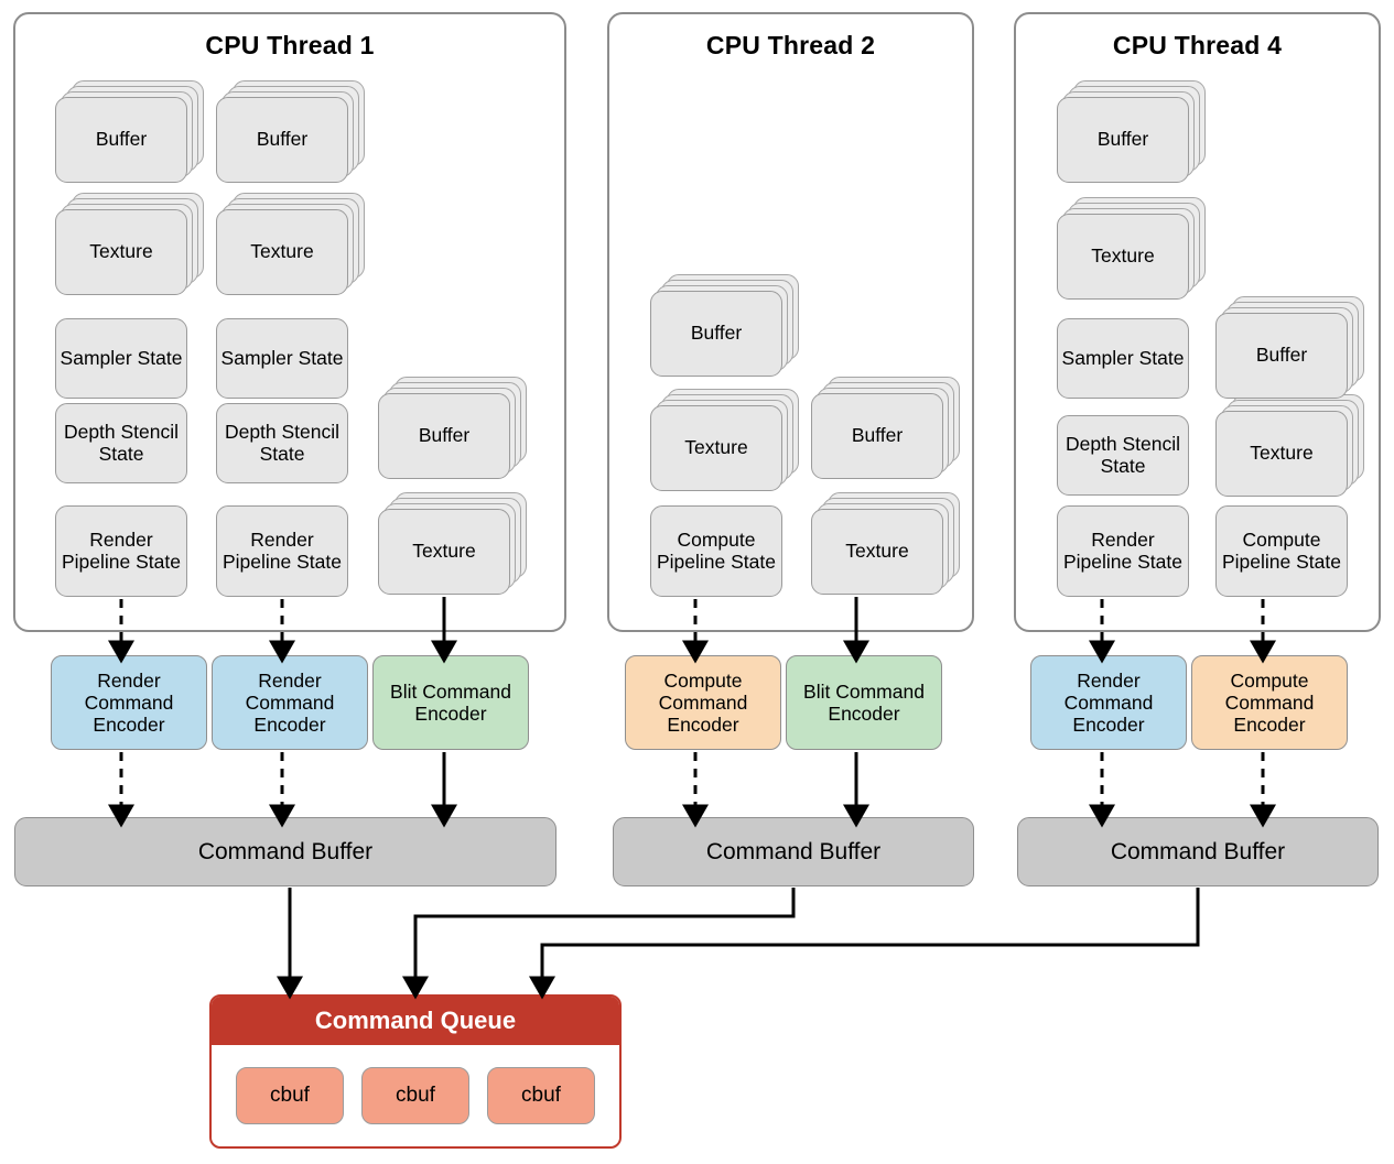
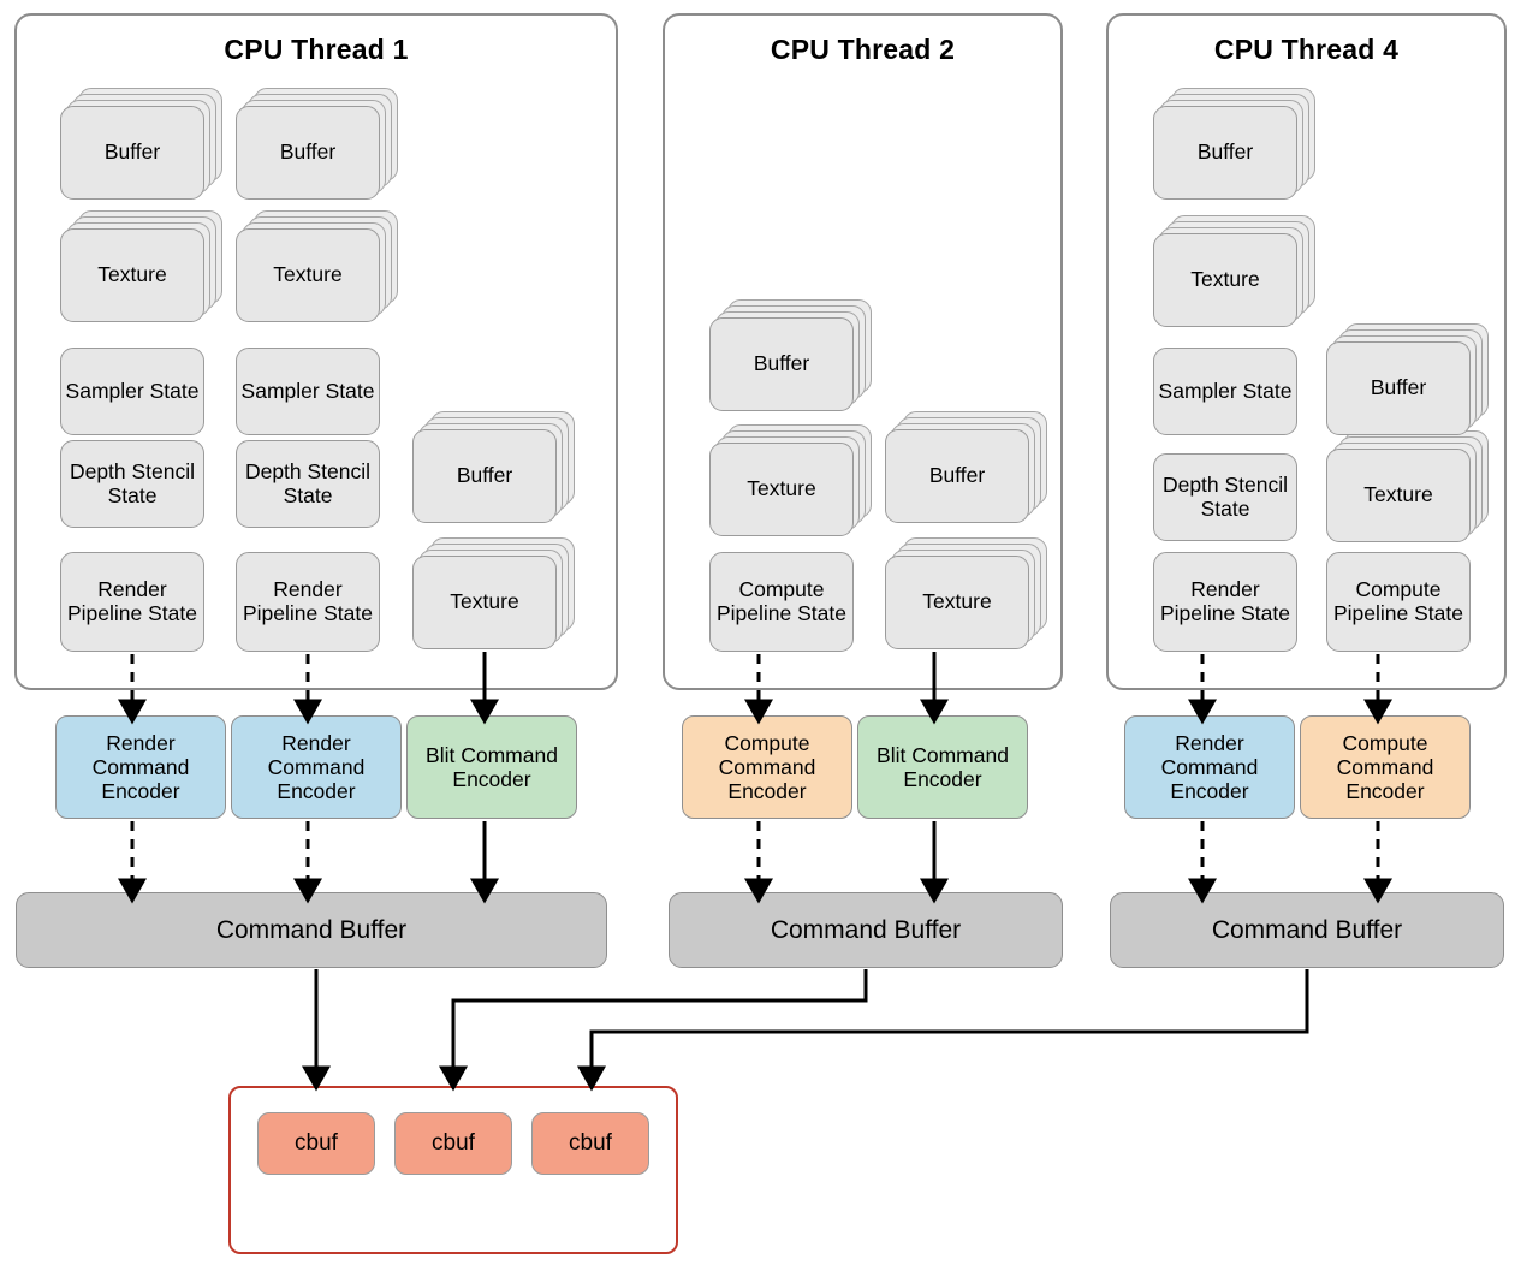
  CPU Thread 1
  Buffer
  Texture
  Sampler State
  Depth Stencil State
  Render Pipeline State
  Buffer
  Texture
  Sampler State
  Depth Stencil State
  Render Pipeline State
  Buffer
  Texture
  Render Command Encoder
  Render Command Encoder
  Blit Command Encoder
  Command Buffer
  CPU Thread 2
  Buffer
  Texture
  Compute Pipeline State
  Buffer
  Texture
  Compute Command Encoder
  Blit Command Encoder
  Command Buffer
  CPU Thread 4
  Buffer
  Texture
  Sampler State
  Depth Stencil State
  Render Pipeline State
  Buffer
  Texture
  Compute Pipeline State
  Render Command Encoder
  Compute Command Encoder
  Command Buffer
- Command Queue
  cbuf
  cbuf
  cbuf
